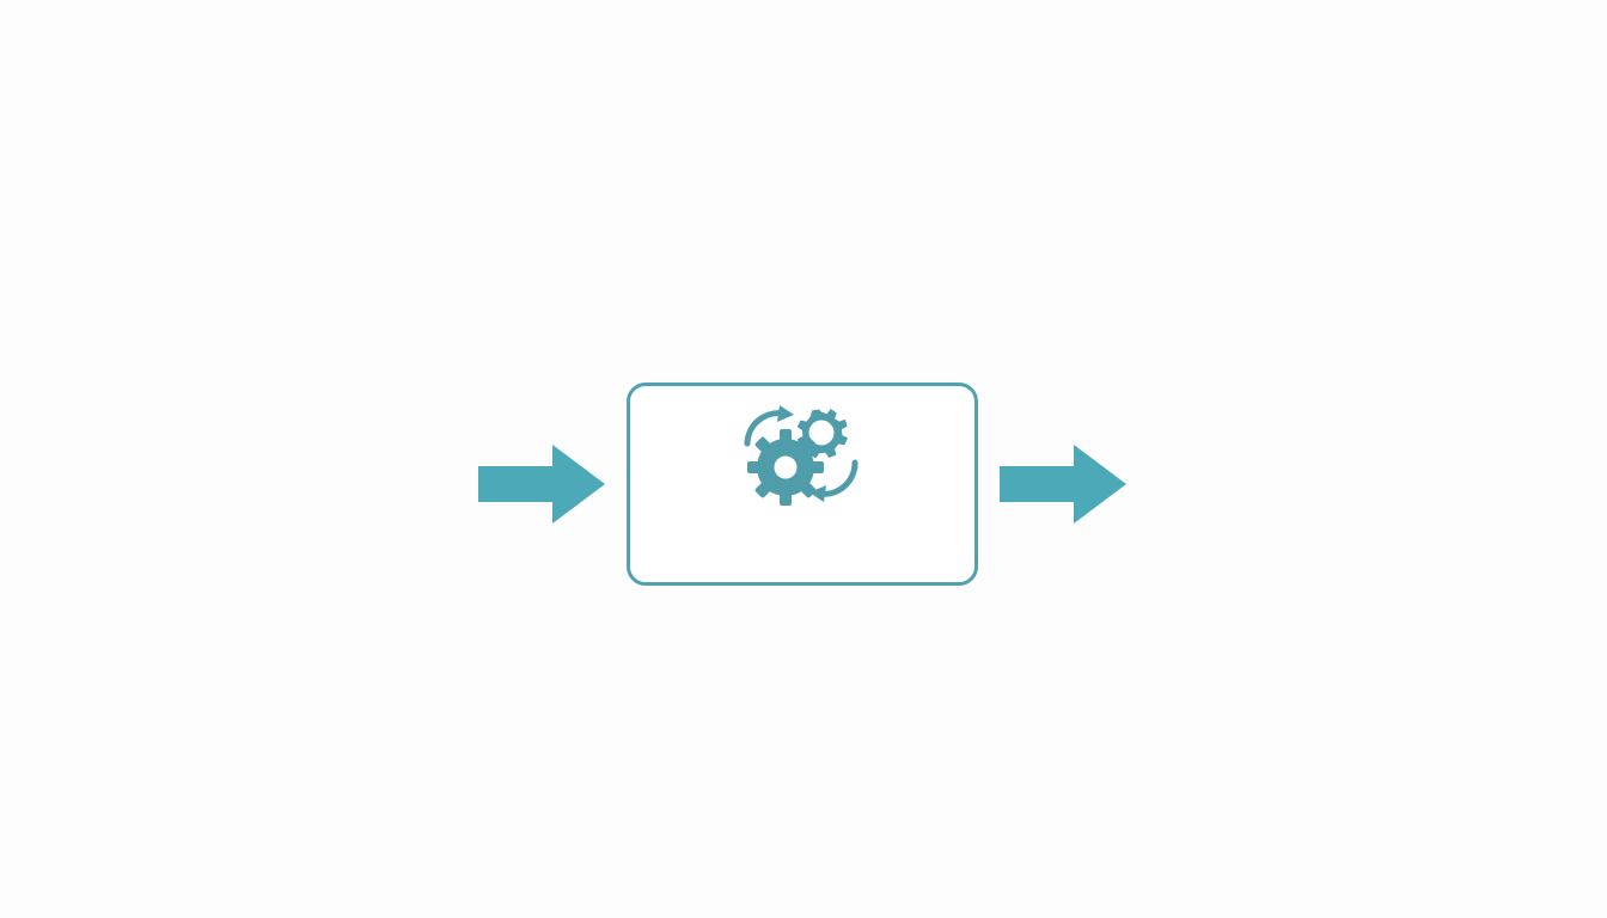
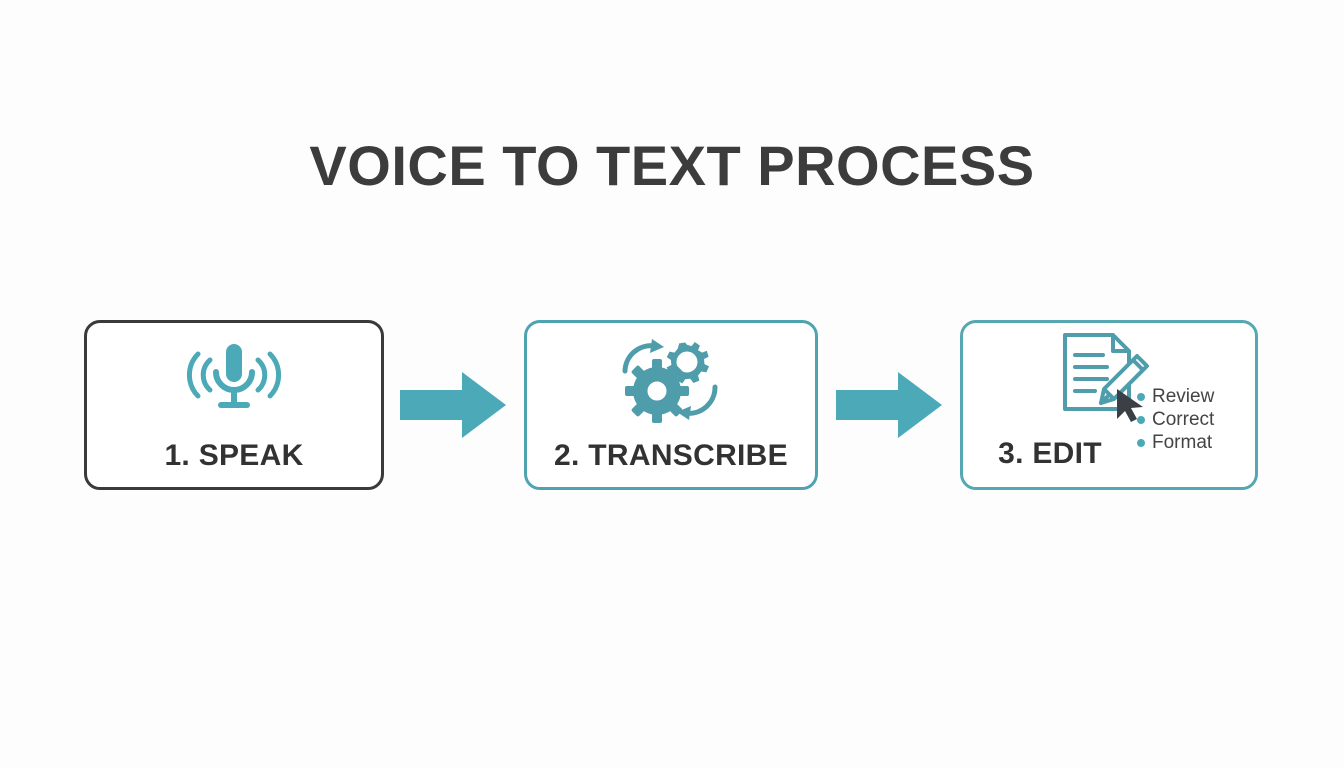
+ VOICE TO TEXT PROCESS
+ 1. SPEAK
+ 2. TRANSCRIBE
+ Review
+ Correct
+ Format
+ 3. EDIT
